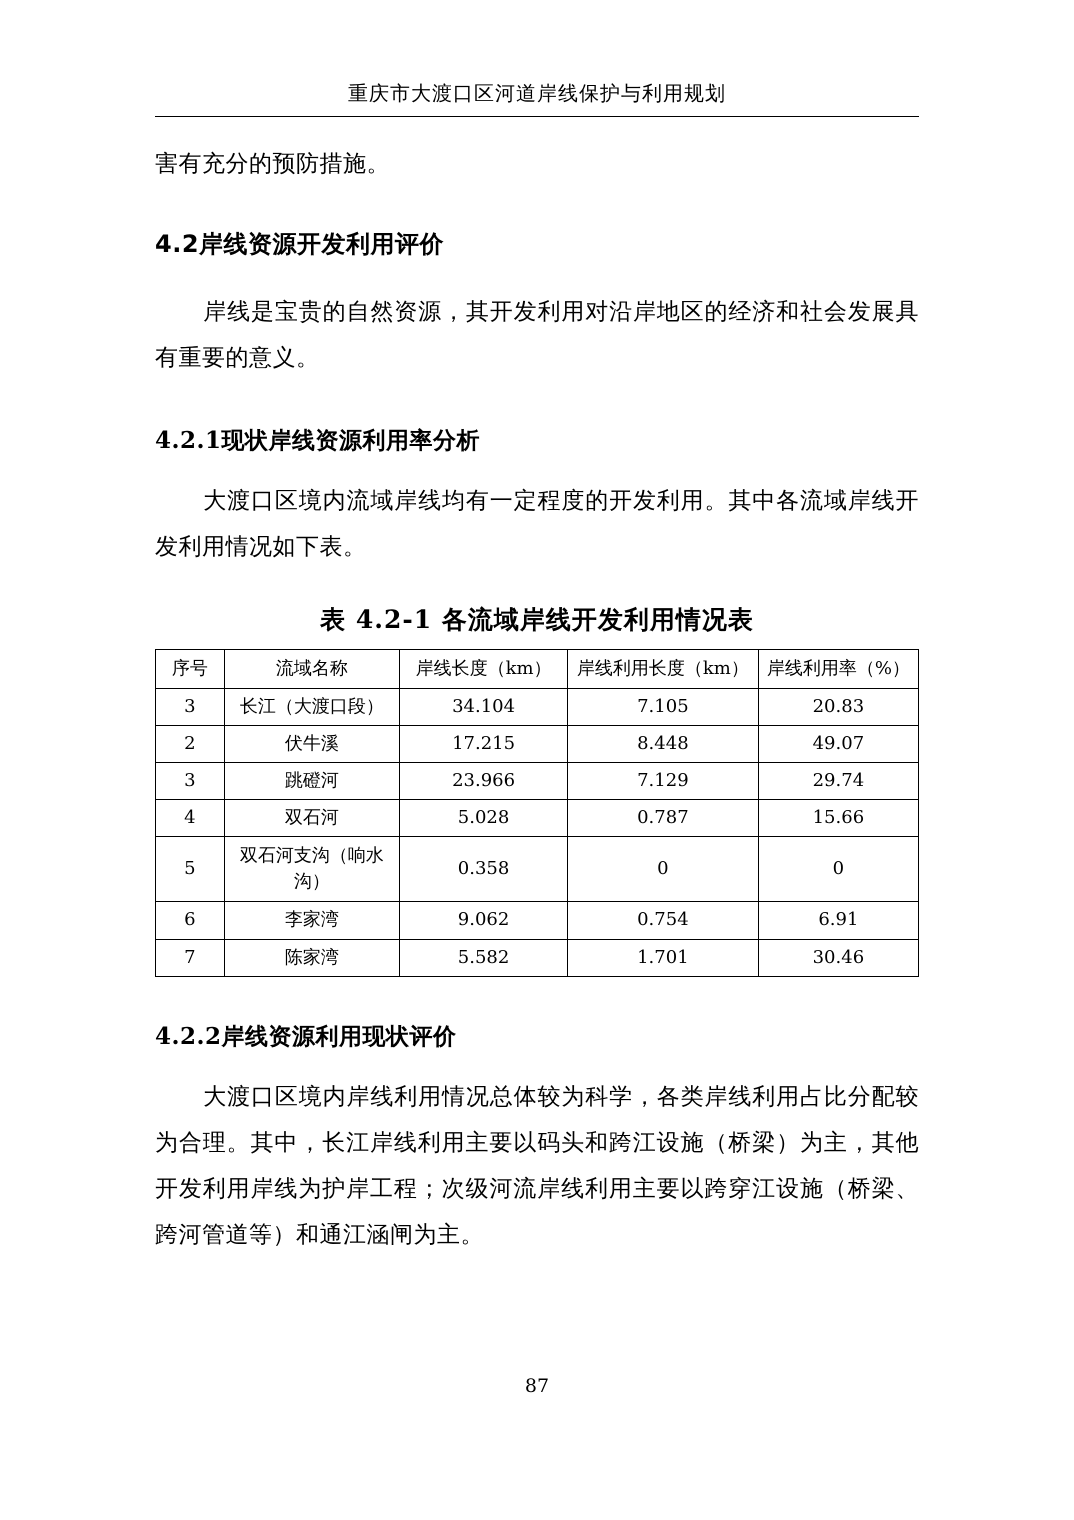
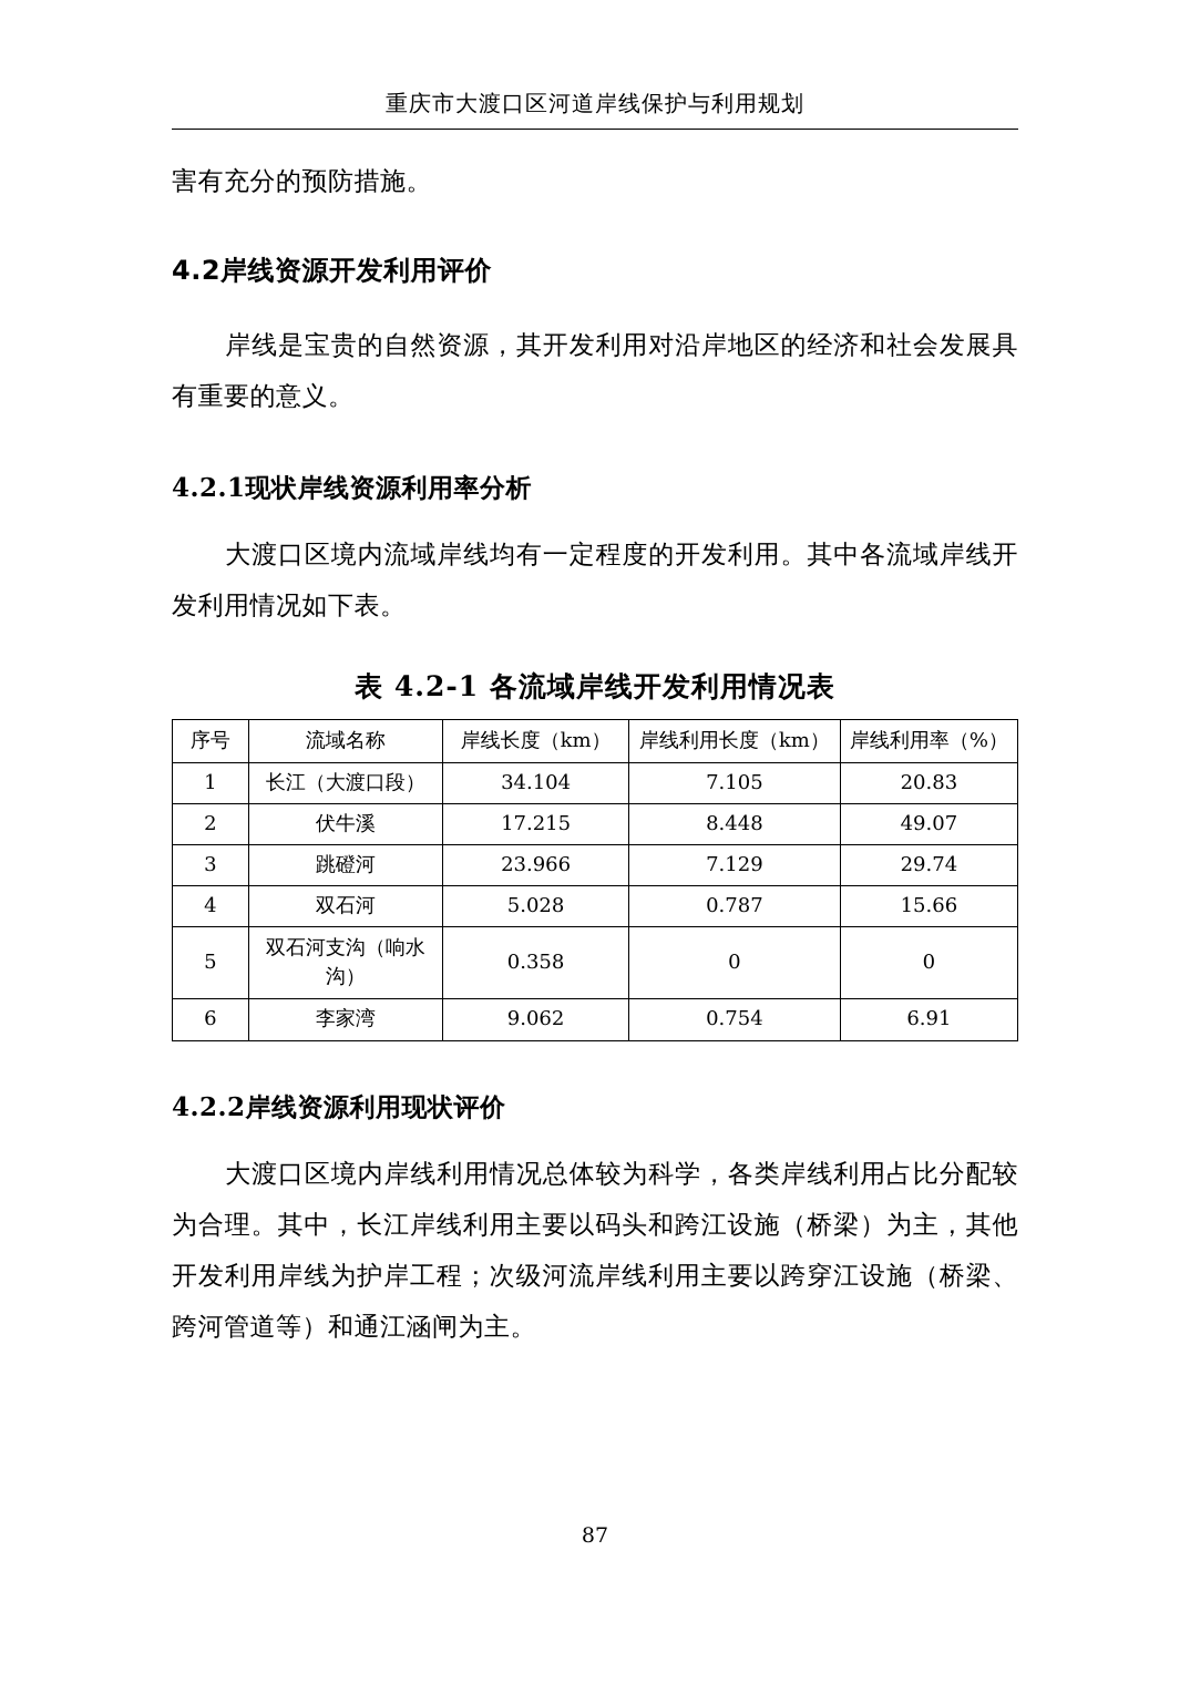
  重庆市大渡口区河道岸线保护与利用规划
  害有充分的预防措施。
  4.2岸线资源开发利用评价
  岸线是宝贵的自然资源，其开发利用对沿岸地区的经济和社会发展具有重要的意义。
  4.2.1现状岸线资源利用率分析
  大渡口区境内流域岸线均有一定程度的开发利用。其中各流域岸线开发利用情况如下表。
  表 4.2-1 各流域岸线开发利用情况表
  序号	流域名称	岸线长度（km）	岸线利用长度（km）	岸线利用率（%）
- 3	长江（大渡口段）	34.104	7.105	20.83
+ 1	长江（大渡口段）	34.104	7.105	20.83
  2	伏牛溪	17.215	8.448	49.07
  3	跳磴河	23.966	7.129	29.74
  4	双石河	5.028	0.787	15.66
  5	双石河支沟（响水沟）	0.358	0	0
  6	李家湾	9.062	0.754	6.91
- 7	陈家湾	5.582	1.701	30.46
  4.2.2岸线资源利用现状评价
  大渡口区境内岸线利用情况总体较为科学，各类岸线利用占比分配较为合理。其中，长江岸线利用主要以码头和跨江设施（桥梁）为主，其他开发利用岸线为护岸工程；次级河流岸线利用主要以跨穿江设施（桥梁、跨河管道等）和通江涵闸为主。
  87
